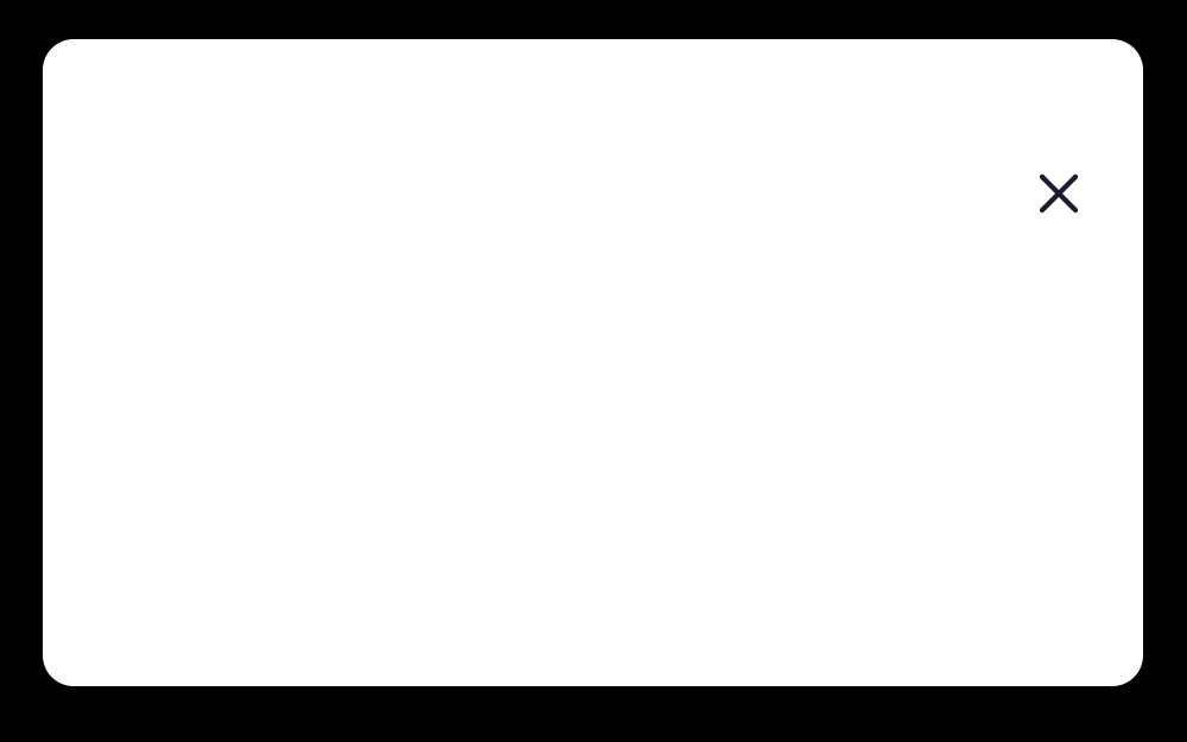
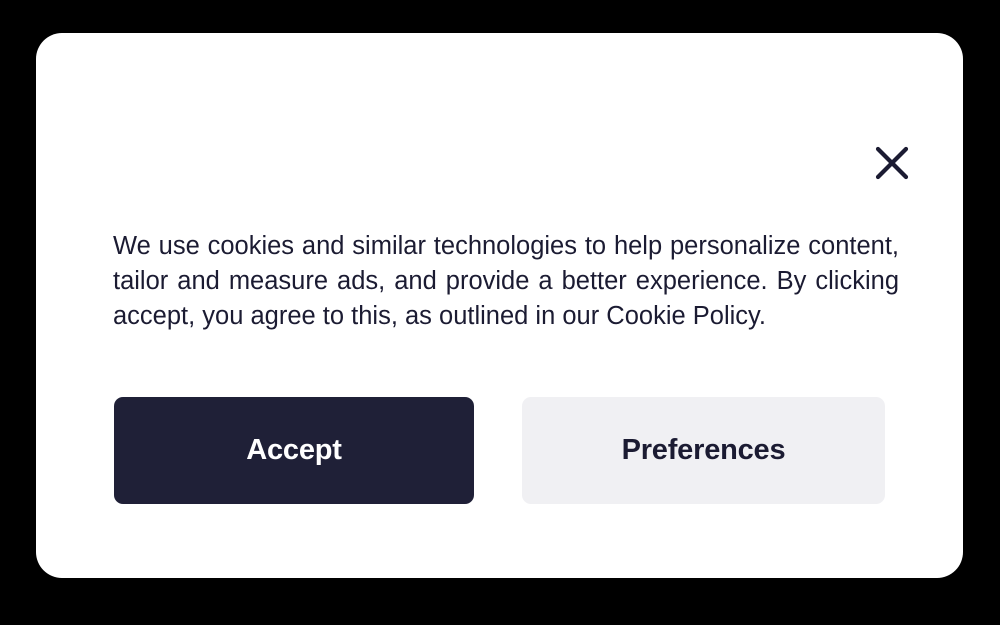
+ We use cookies and similar technologies to help personalize content, tailor and measure ads, and provide a better experience. By clicking accept, you agree to this, as outlined in our Cookie Policy.
+ Accept
+ Preferences
